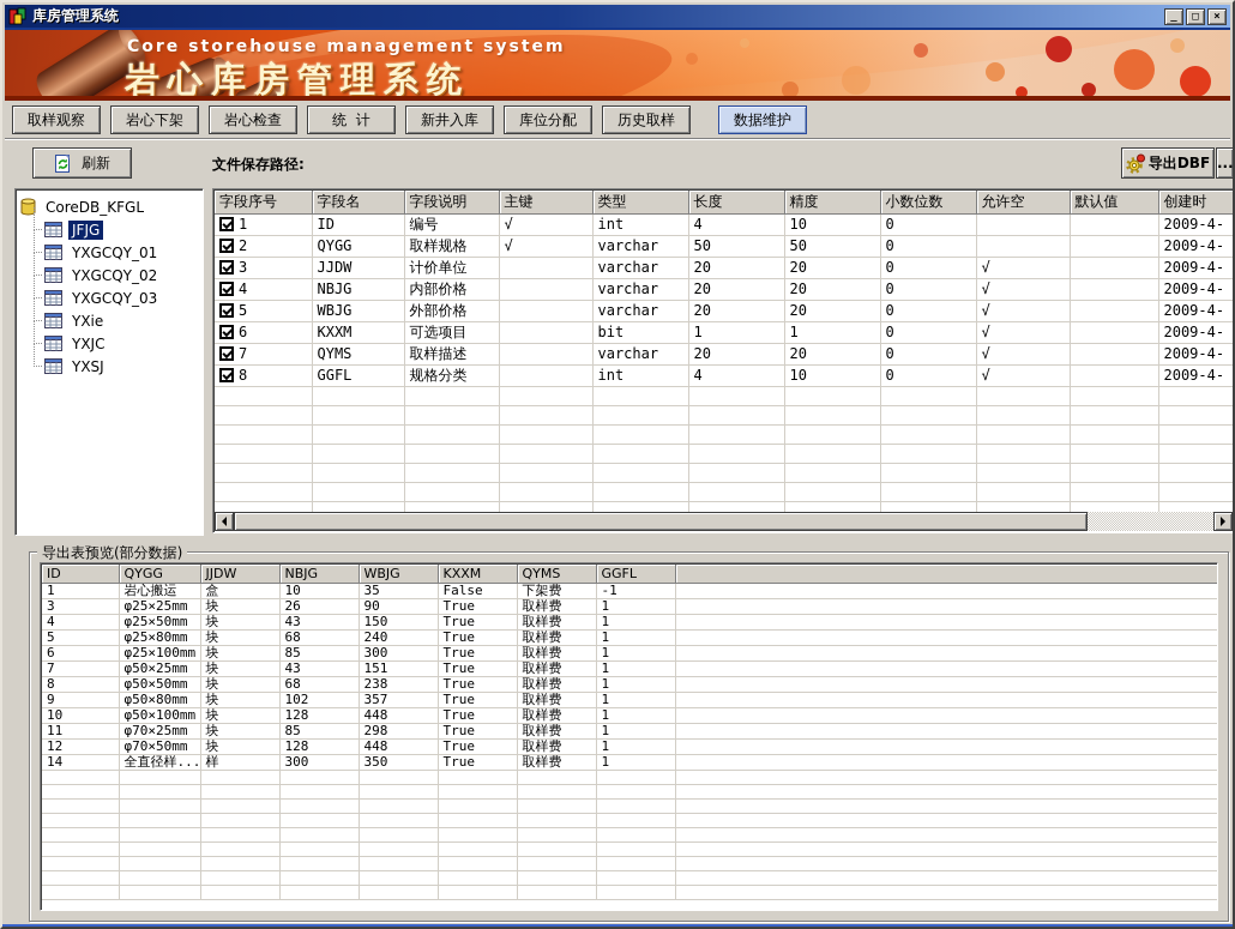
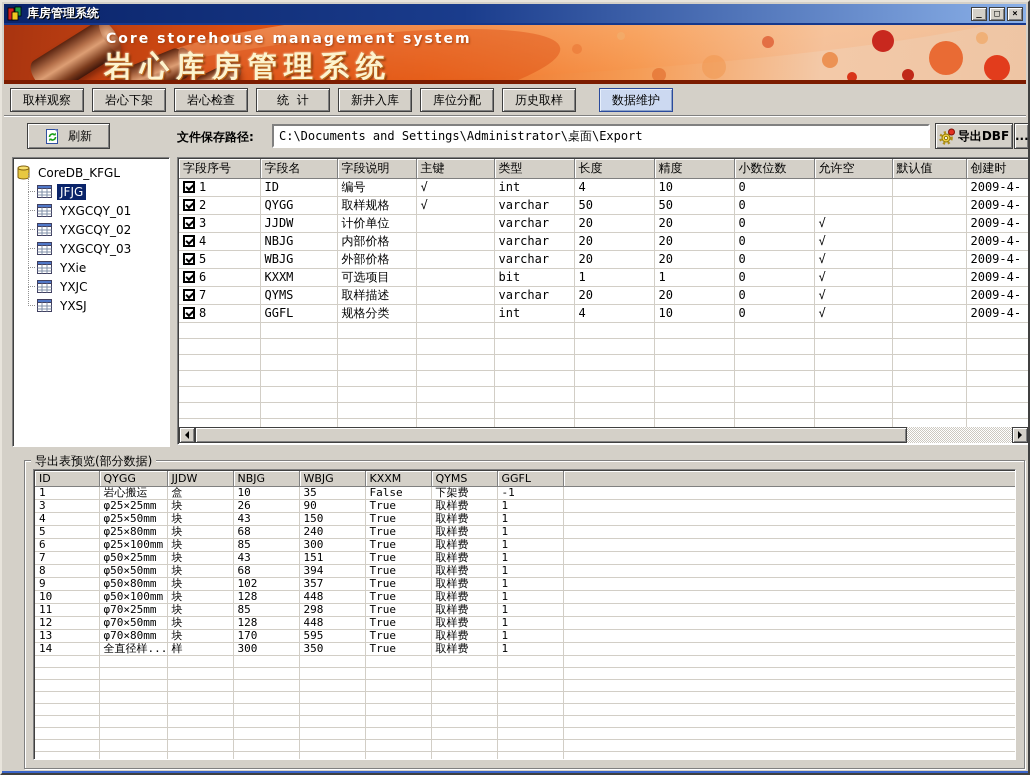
  库房管理系统
  _
  □
  ×
  Core storehouse management system
  岩心库房管理系统
  取样观察
  岩心下架
  岩心检查
  统 计
  新井入库
  库位分配
  历史取样
  数据维护
  刷新
  文件保存路径:
+ C:\Documents and Settings\Administrator\桌面\Export
  导出DBF
  ...
  CoreDB_KFGL
  JFJG
  YXGCQY_01
  YXGCQY_02
  YXGCQY_03
  YXie
  YXJC
  YXSJ
  字段序号	字段名	字段说明	主键	类型	长度	精度	小数位数	允许空	默认值	创建时
  1	ID	编号	√	int	4	10	0			2009-4-
  2	QYGG	取样规格	√	varchar	50	50	0			2009-4-
  3	JJDW	计价单位		varchar	20	20	0	√		2009-4-
  4	NBJG	内部价格		varchar	20	20	0	√		2009-4-
  5	WBJG	外部价格		varchar	20	20	0	√		2009-4-
  6	KXXM	可选项目		bit	1	1	0	√		2009-4-
  7	QYMS	取样描述		varchar	20	20	0	√		2009-4-
  8	GGFL	规格分类		int	4	10	0	√		2009-4-
  导出表预览(部分数据)
  ID	QYGG	JJDW	NBJG	WBJG	KXXM	QYMS	GGFL
  1	岩心搬运	盒	10	35	False	下架费	-1
  3	φ25×25mm	块	26	90	True	取样费	1
  4	φ25×50mm	块	43	150	True	取样费	1
  5	φ25×80mm	块	68	240	True	取样费	1
  6	φ25×100mm	块	85	300	True	取样费	1
  7	φ50×25mm	块	43	151	True	取样费	1
- 8	φ50×50mm	块	68	238	True	取样费	1
+ 8	φ50×50mm	块	68	394	True	取样费	1
  9	φ50×80mm	块	102	357	True	取样费	1
  10	φ50×100mm	块	128	448	True	取样费	1
  11	φ70×25mm	块	85	298	True	取样费	1
  12	φ70×50mm	块	128	448	True	取样费	1
+ 13	φ70×80mm	块	170	595	True	取样费	1
  14	全直径样...	样	300	350	True	取样费	1
